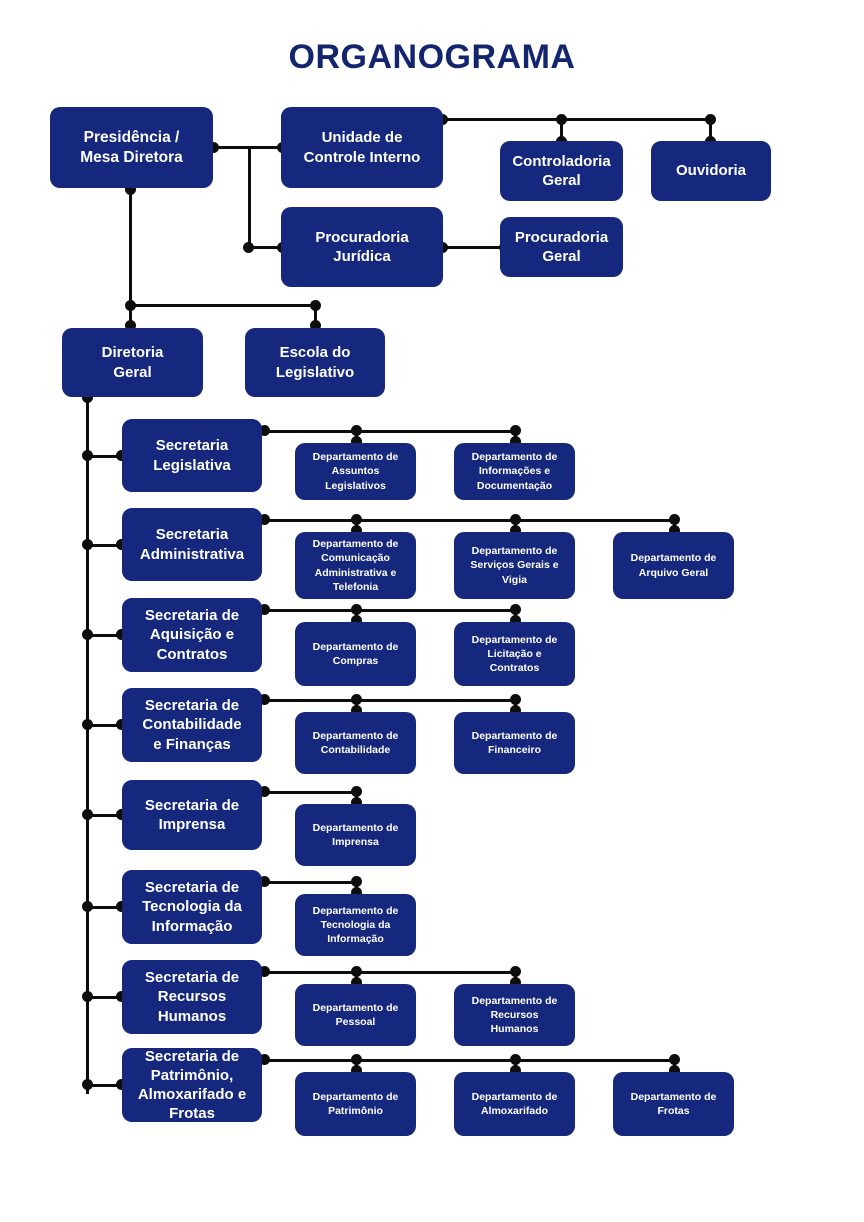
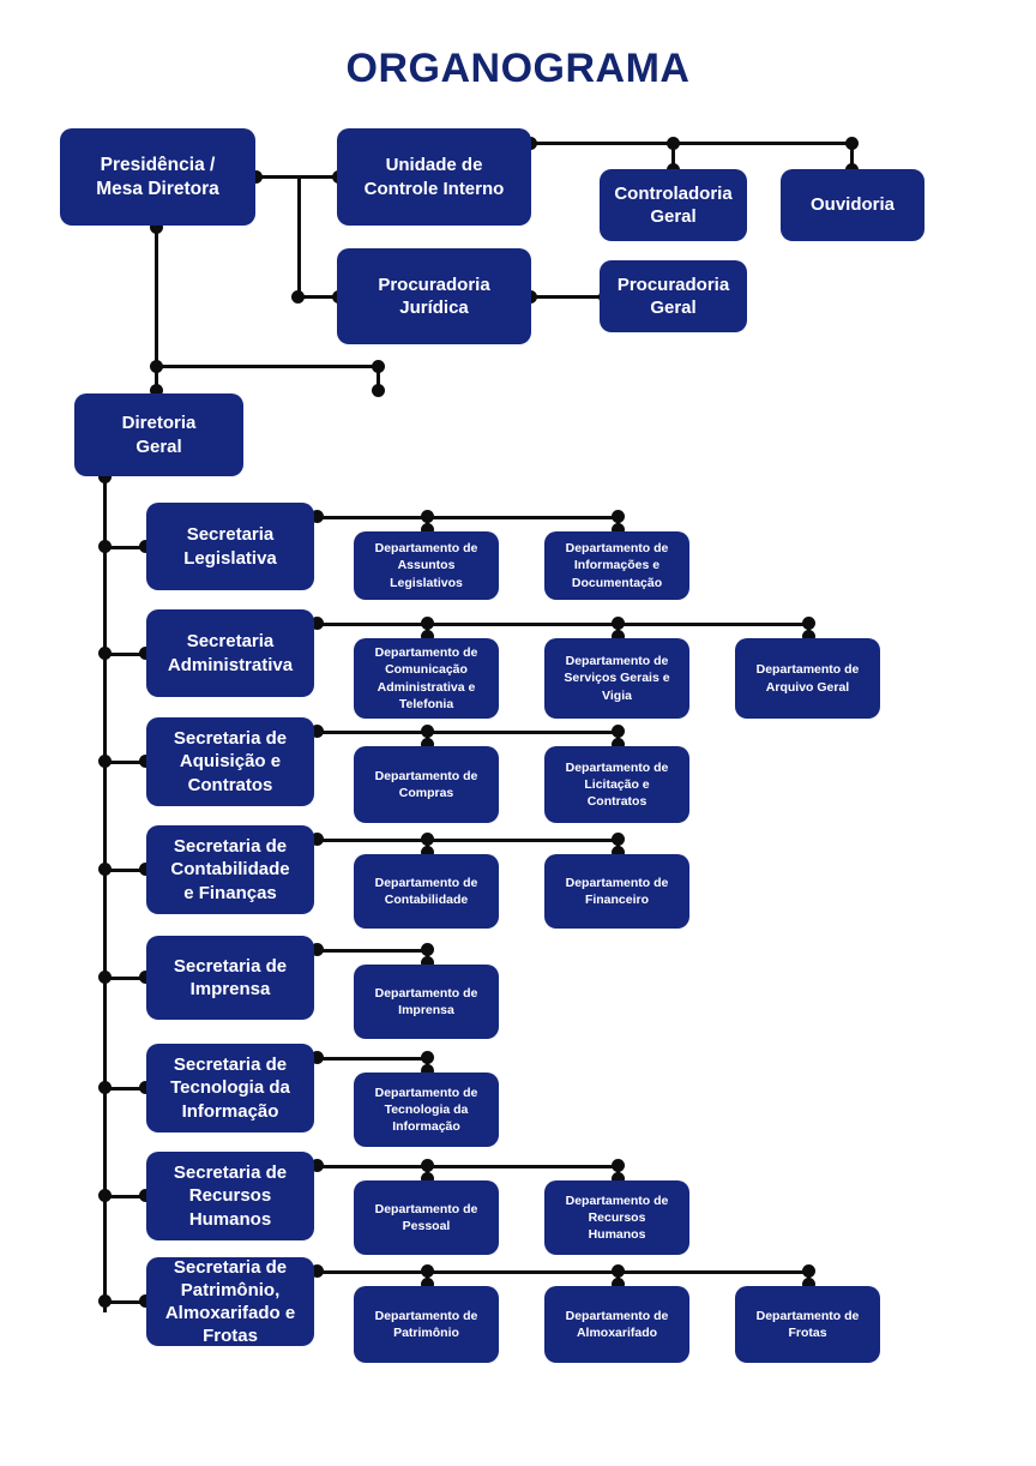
  ORGANOGRAMA
  Presidência /
  Mesa Diretora
  Unidade de
  Controle Interno
  Controladoria
  Geral
  Ouvidoria
  Procuradoria
  Jurídica
  Procuradoria
  Geral
  Diretoria
  Geral
- Escola do
- Legislativo
  Secretaria
  Legislativa
  Departamento de
  Assuntos
  Legislativos
  Departamento de
  Informações e
  Documentação
  Secretaria
  Administrativa
  Departamento de
  Comunicação
  Administrativa e
  Telefonia
  Departamento de
  Serviços Gerais e
  Vigia
  Departamento de
  Arquivo Geral
  Secretaria de
  Aquisição e
  Contratos
  Departamento de
  Compras
  Departamento de
  Licitação e
  Contratos
  Secretaria de
  Contabilidade
  e Finanças
  Departamento de
  Contabilidade
  Departamento de
  Financeiro
  Secretaria de
  Imprensa
  Departamento de
  Imprensa
  Secretaria de
  Tecnologia da
  Informação
  Departamento de
  Tecnologia da
  Informação
  Secretaria de
  Recursos
  Humanos
  Departamento de
  Pessoal
  Departamento de
  Recursos
  Humanos
  Secretaria de
  Patrimônio,
  Almoxarifado e
  Frotas
  Departamento de
  Patrimônio
  Departamento de
  Almoxarifado
  Departamento de
  Frotas
